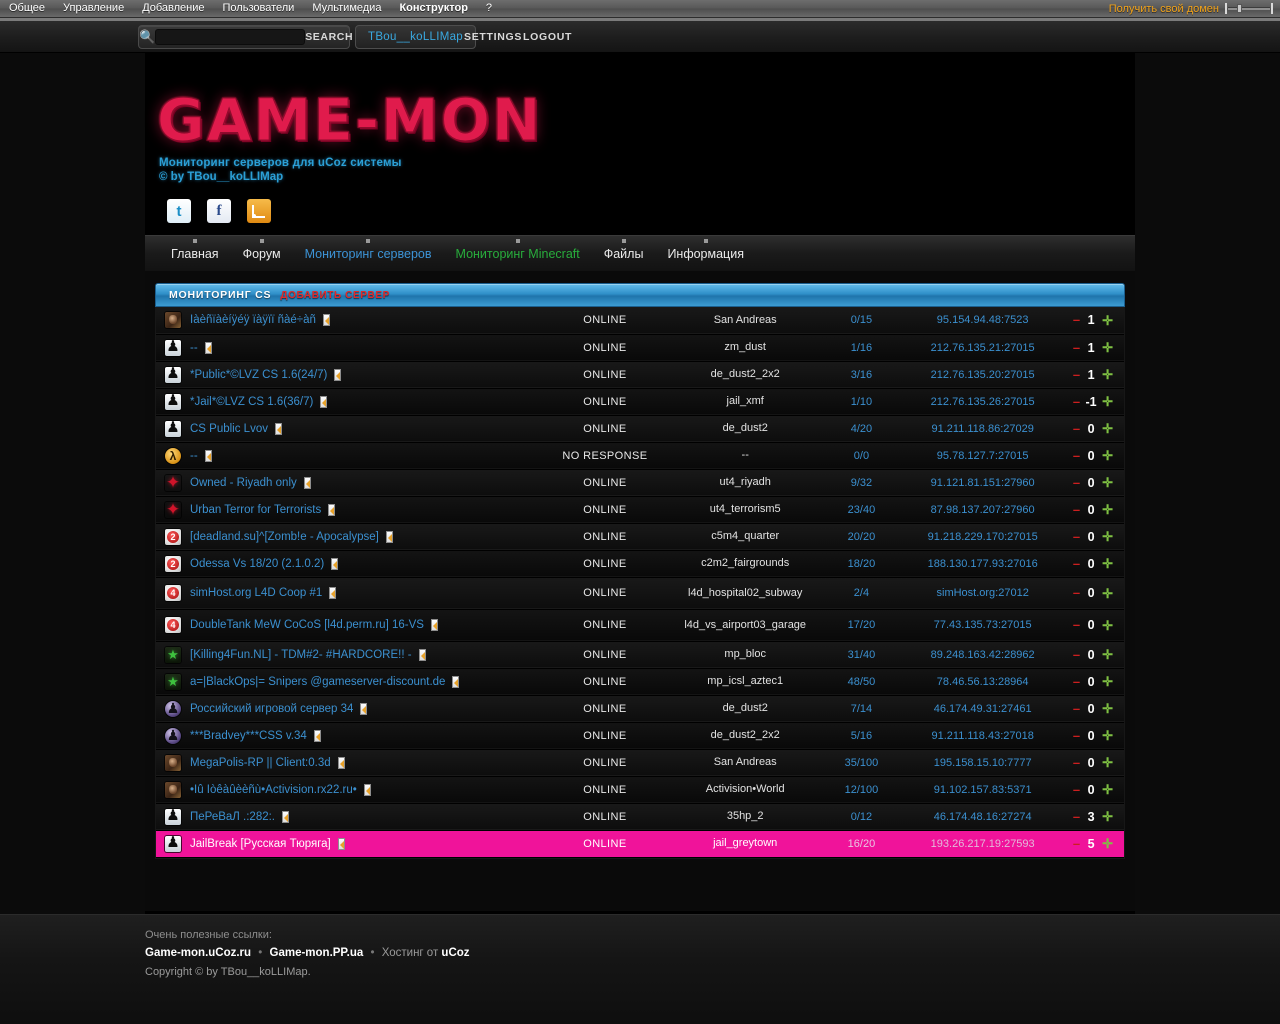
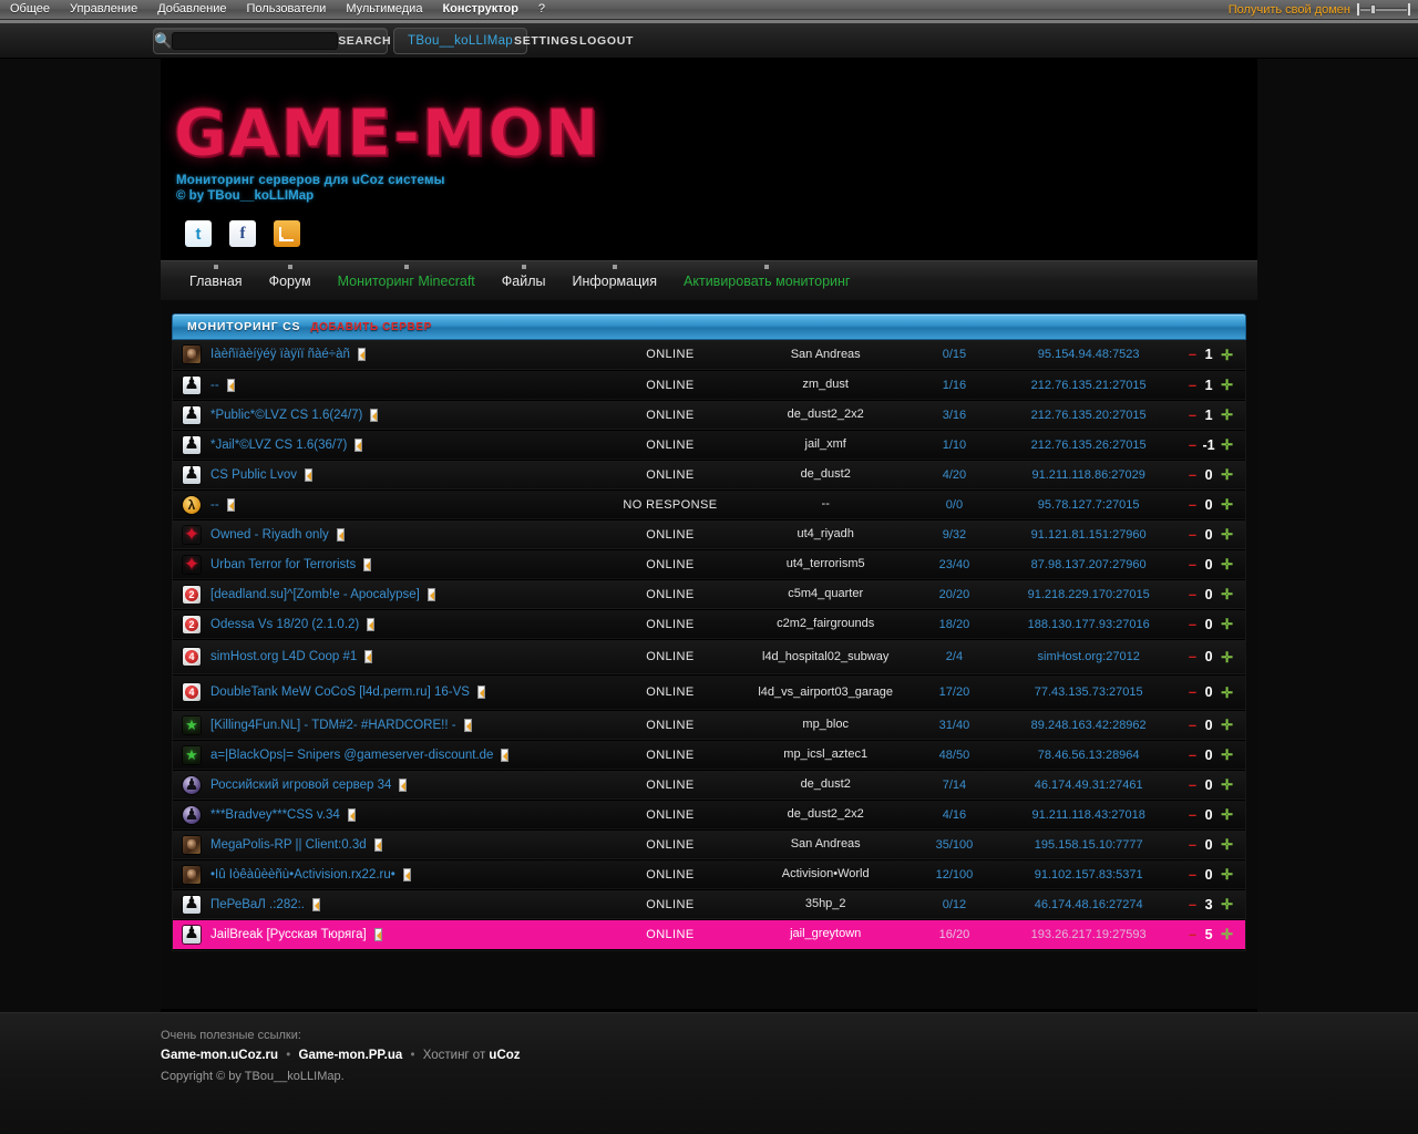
  Общее
  Управление
  Добавление
  Пользователи
  Мультимедиа
  Конструктор
  ?
  Получить свой домен
  🔍
  SEARCH
  TBou__koLLIMap
  SETTINGS
  LOGOUT
  GAME-MON
  Мониторинг серверов для uCoz системы
  © by TBou__koLLIMap
  t
  f
  Главная
  Форум
- Мониторинг серверов
  Мониторинг Minecraft
  Файлы
  Информация
+ Активировать мониторинг
  МОНИТОРИНГ CS
  ДОБАВИТЬ СЕРВЕР
  Ïàèñïàèíÿéÿ ïàÿïï ñàé÷àñ	ONLINE	San Andreas	0/15	95.154.94.48:7523	– 1 ✛
  --	ONLINE	zm_dust	1/16	212.76.135.21:27015	– 1 ✛
  *Public*©LVZ CS 1.6(24/7)	ONLINE	de_dust2_2x2	3/16	212.76.135.20:27015	– 1 ✛
  *Jail*©LVZ CS 1.6(36/7)	ONLINE	jail_xmf	1/10	212.76.135.26:27015	– -1 ✛
  CS Public Lvov	ONLINE	de_dust2	4/20	91.211.118.86:27029	– 0 ✛
  --	NO RESPONSE	--	0/0	95.78.127.7:27015	– 0 ✛
  Owned - Riyadh only	ONLINE	ut4_riyadh	9/32	91.121.81.151:27960	– 0 ✛
  Urban Terror for Terrorists	ONLINE	ut4_terrorism5	23/40	87.98.137.207:27960	– 0 ✛
  [deadland.su]^[Zomb!e - Apocalypse]	ONLINE	c5m4_quarter	20/20	91.218.229.170:27015	– 0 ✛
  Odessa Vs 18/20 (2.1.0.2)	ONLINE	c2m2_fairgrounds	18/20	188.130.177.93:27016	– 0 ✛
  simHost.org L4D Coop #1	ONLINE	l4d_hospital02_subway	2/4	simHost.org:27012	– 0 ✛
  DoubleTank MeW CoCoS [l4d.perm.ru] 16-VS	ONLINE	l4d_vs_airport03_garage	17/20	77.43.135.73:27015	– 0 ✛
  [Killing4Fun.NL] - TDM#2- #HARDCORE!! -	ONLINE	mp_bloc	31/40	89.248.163.42:28962	– 0 ✛
  a=|BlackOps|= Snipers @gameserver-discount.de	ONLINE	mp_icsl_aztec1	48/50	78.46.56.13:28964	– 0 ✛
  Российский игровой сервер 34	ONLINE	de_dust2	7/14	46.174.49.31:27461	– 0 ✛
- ***Bradvey***CSS v.34	ONLINE	de_dust2_2x2	5/16	91.211.118.43:27018	– 0 ✛
+ ***Bradvey***CSS v.34	ONLINE	de_dust2_2x2	4/16	91.211.118.43:27018	– 0 ✛
  MegaPolis-RP || Client:0.3d	ONLINE	San Andreas	35/100	195.158.15.10:7777	– 0 ✛
  •Ìû Îòêàûèèñù•Activision.rx22.ru•	ONLINE	Activision•World	12/100	91.102.157.83:5371	– 0 ✛
  ПеРеВаЛ .:282:.	ONLINE	35hp_2	0/12	46.174.48.16:27274	– 3 ✛
  JailBreak [Русская Тюряга]	ONLINE	jail_greytown	16/20	193.26.217.19:27593	– 5 ✛
  Очень полезные ссылки:
  Game-mon.uCoz.ru • Game-mon.PP.ua • Хостинг от uCoz
  Copyright © by TBou__koLLIMap.
